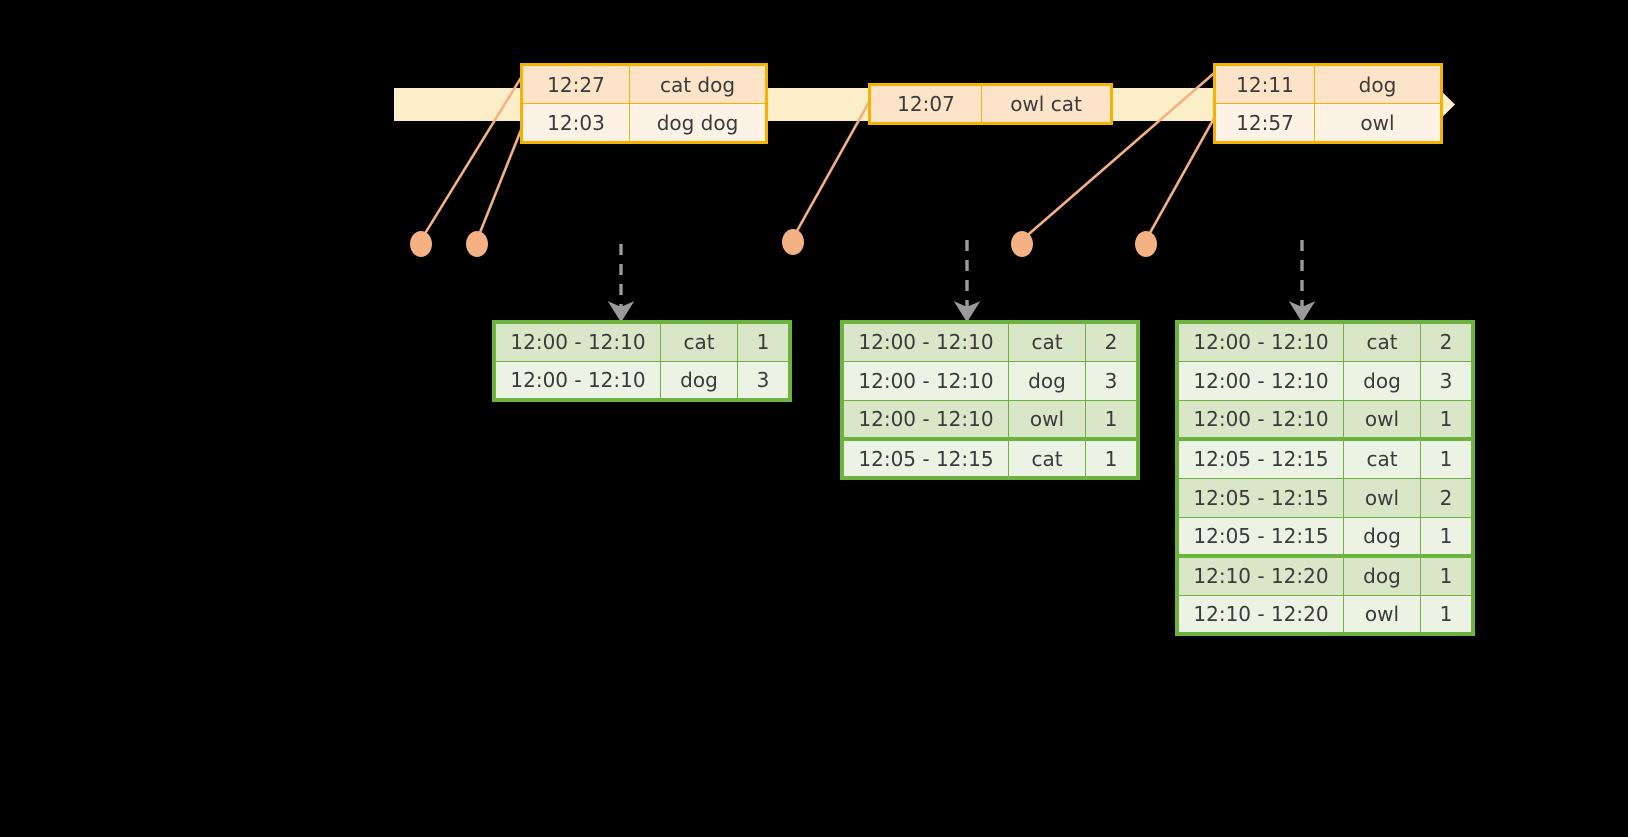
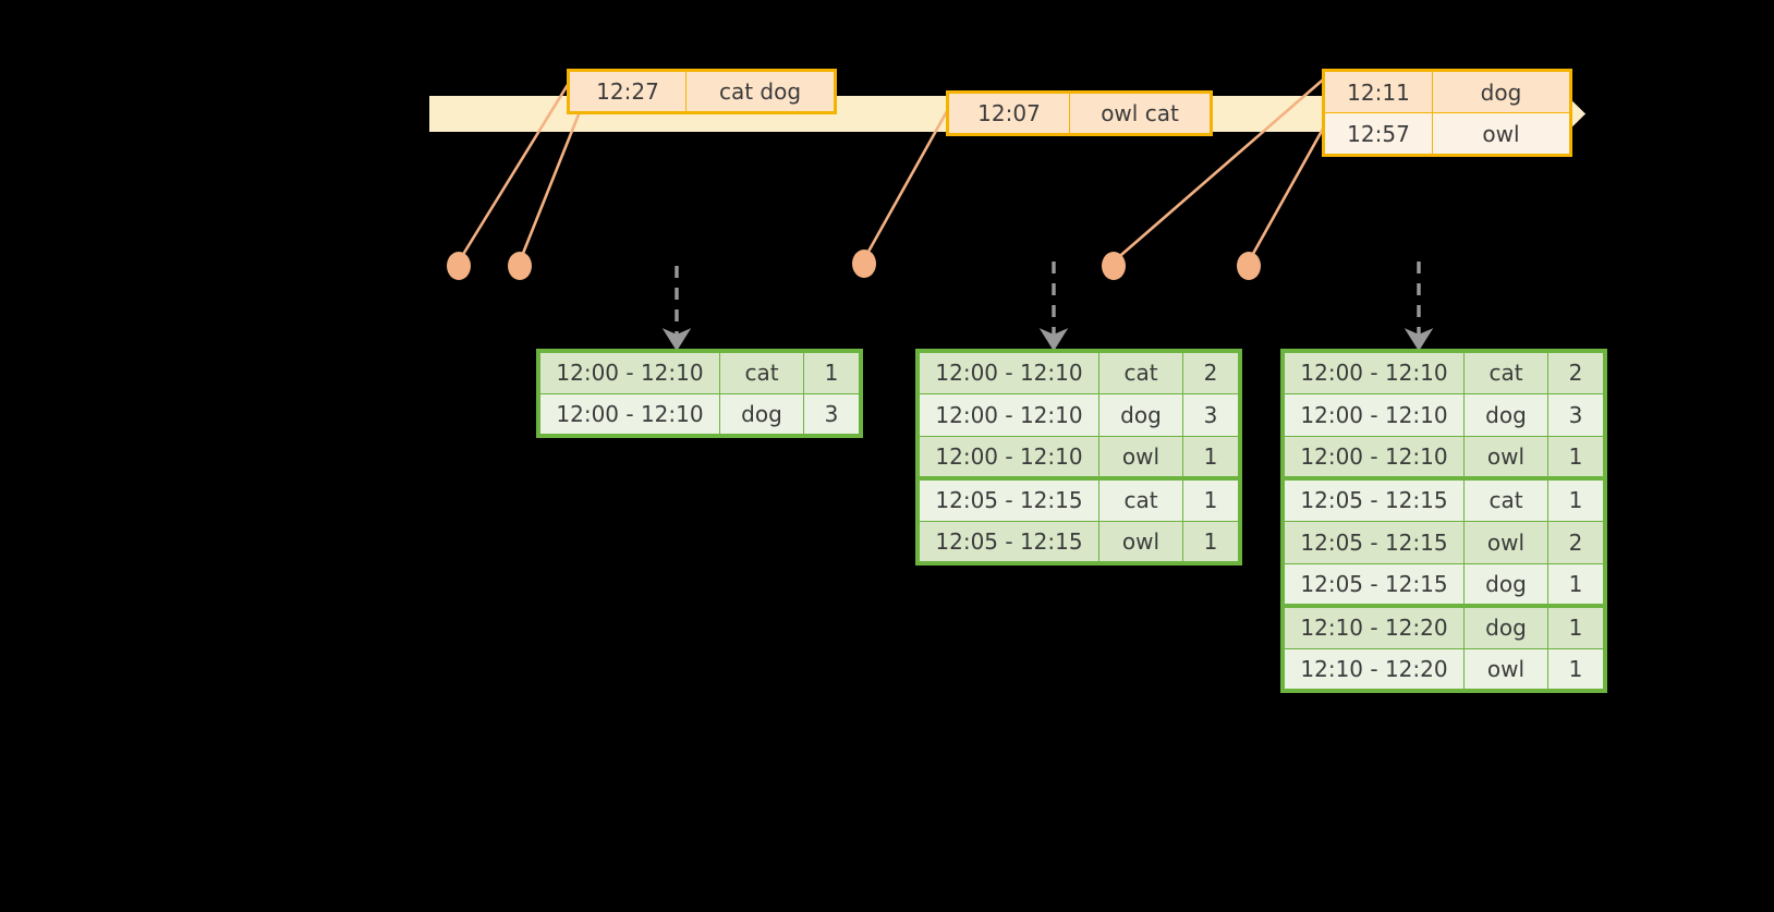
  12:27	cat dog
- 12:03	dog dog
  12:07	owl cat
  12:11	dog
  12:57	owl
  12:00 - 12:10	cat	1
  12:00 - 12:10	dog	3
  12:00 - 12:10	cat	2
  12:00 - 12:10	dog	3
  12:00 - 12:10	owl	1
  12:05 - 12:15	cat	1
+ 12:05 - 12:15	owl	1
  12:00 - 12:10	cat	2
  12:00 - 12:10	dog	3
  12:00 - 12:10	owl	1
  12:05 - 12:15	cat	1
  12:05 - 12:15	owl	2
  12:05 - 12:15	dog	1
  12:10 - 12:20	dog	1
  12:10 - 12:20	owl	1
